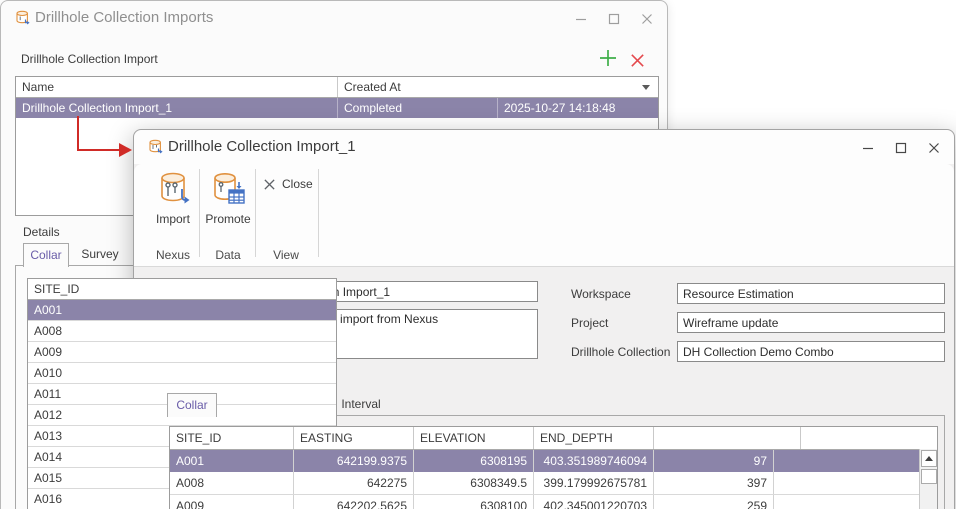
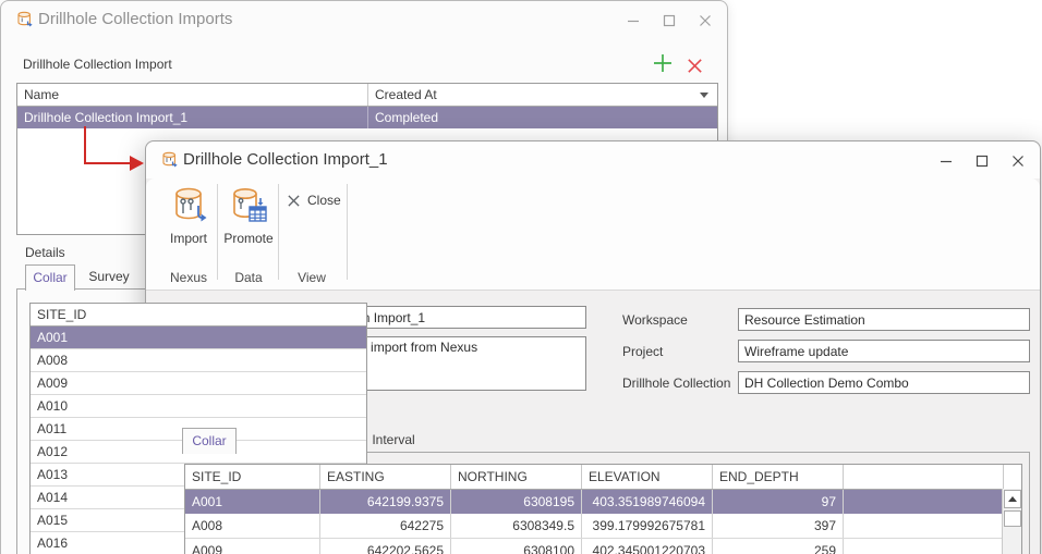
  Drillhole Collection Imports
  Drillhole Collection Import
  Name
  Created At
  Drillhole Collection Import_1
  Completed
- 2025-10-27 14:18:48
  Details
  Collar
  Survey
  SITE_ID
  A001
  A008
  A009
  A010
  A011
  A012
  A013
  A014
  A015
  A016
  Drillhole Collection Import_1
  Import
  Promote
  Close
  Nexus
  Data
  View
  Workspace
  Resource Estimation
  Project
  Wireframe update
  Drillhole Collection
  DH Collection Demo Combo
  Collar
  Interval
  SITE_ID
  EASTING
+ NORTHING
  ELEVATION
  END_DEPTH
  A001
  642199.9375
  6308195
  403.351989746094
  97
  A008
  642275
  6308349.5
  399.179992675781
  397
  A009
  642202.5625
  6308100
  402.345001220703
  259
